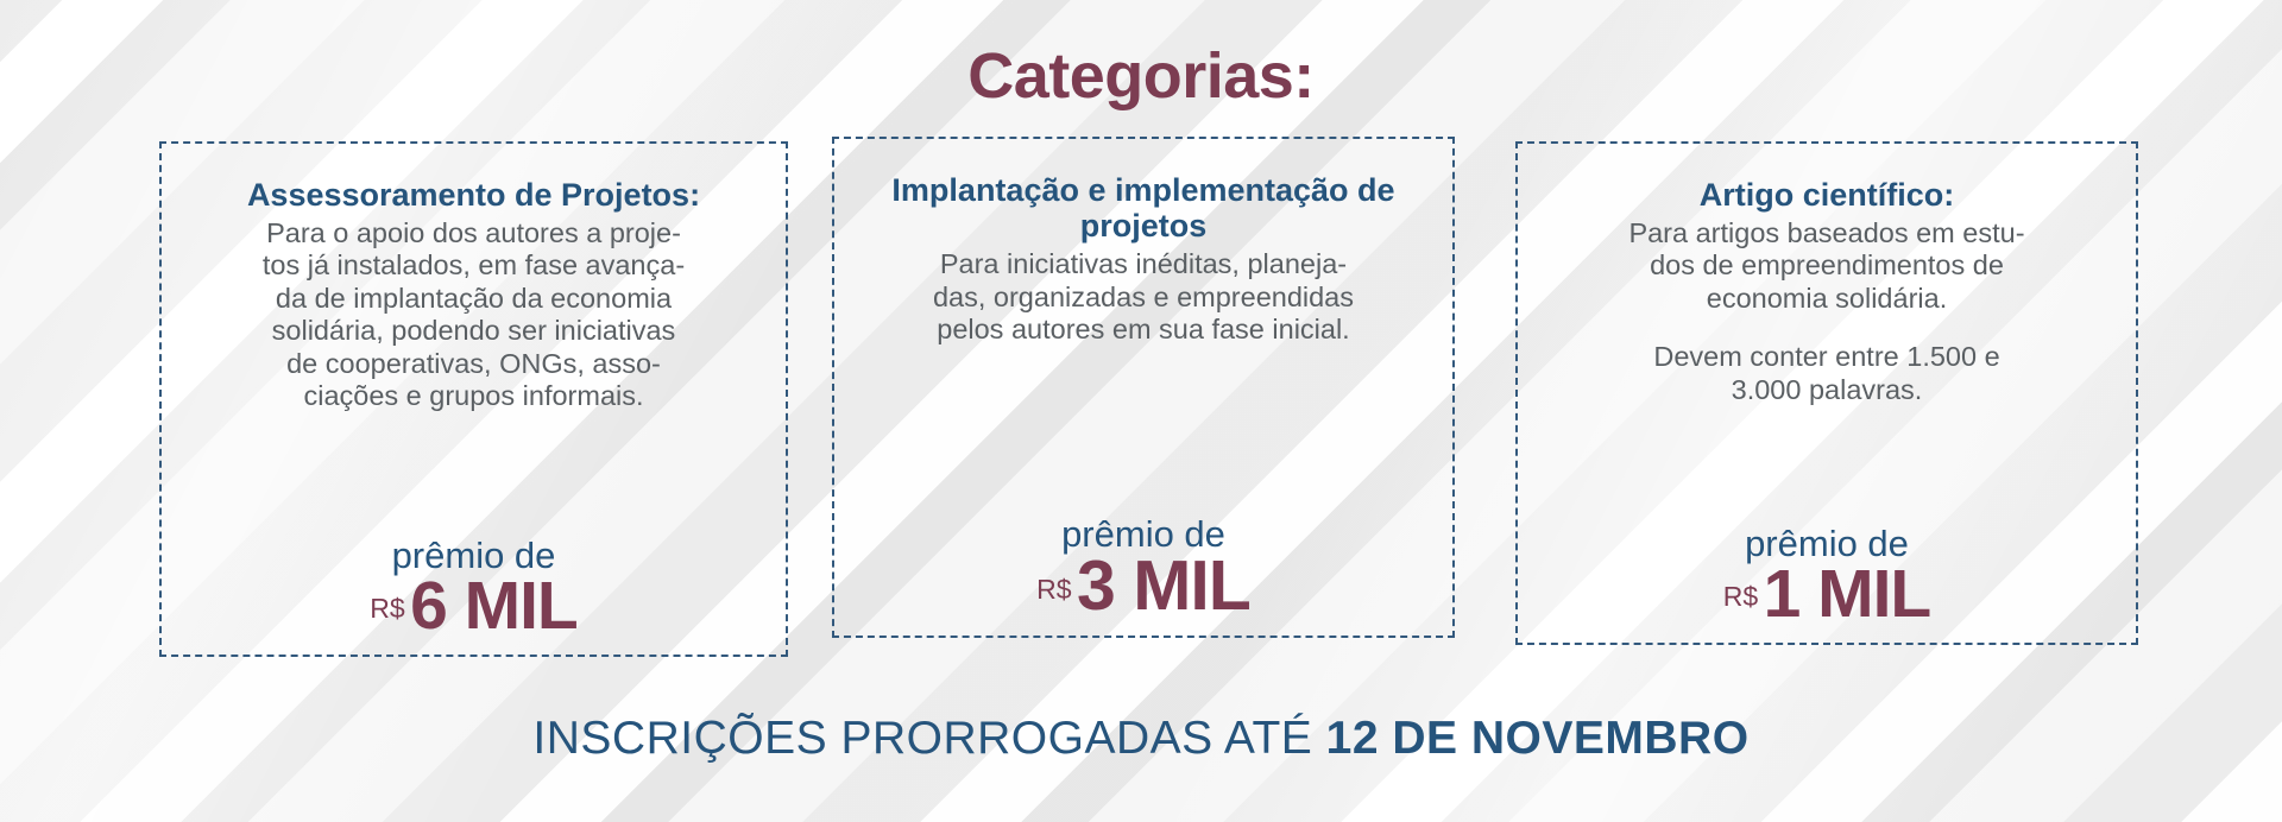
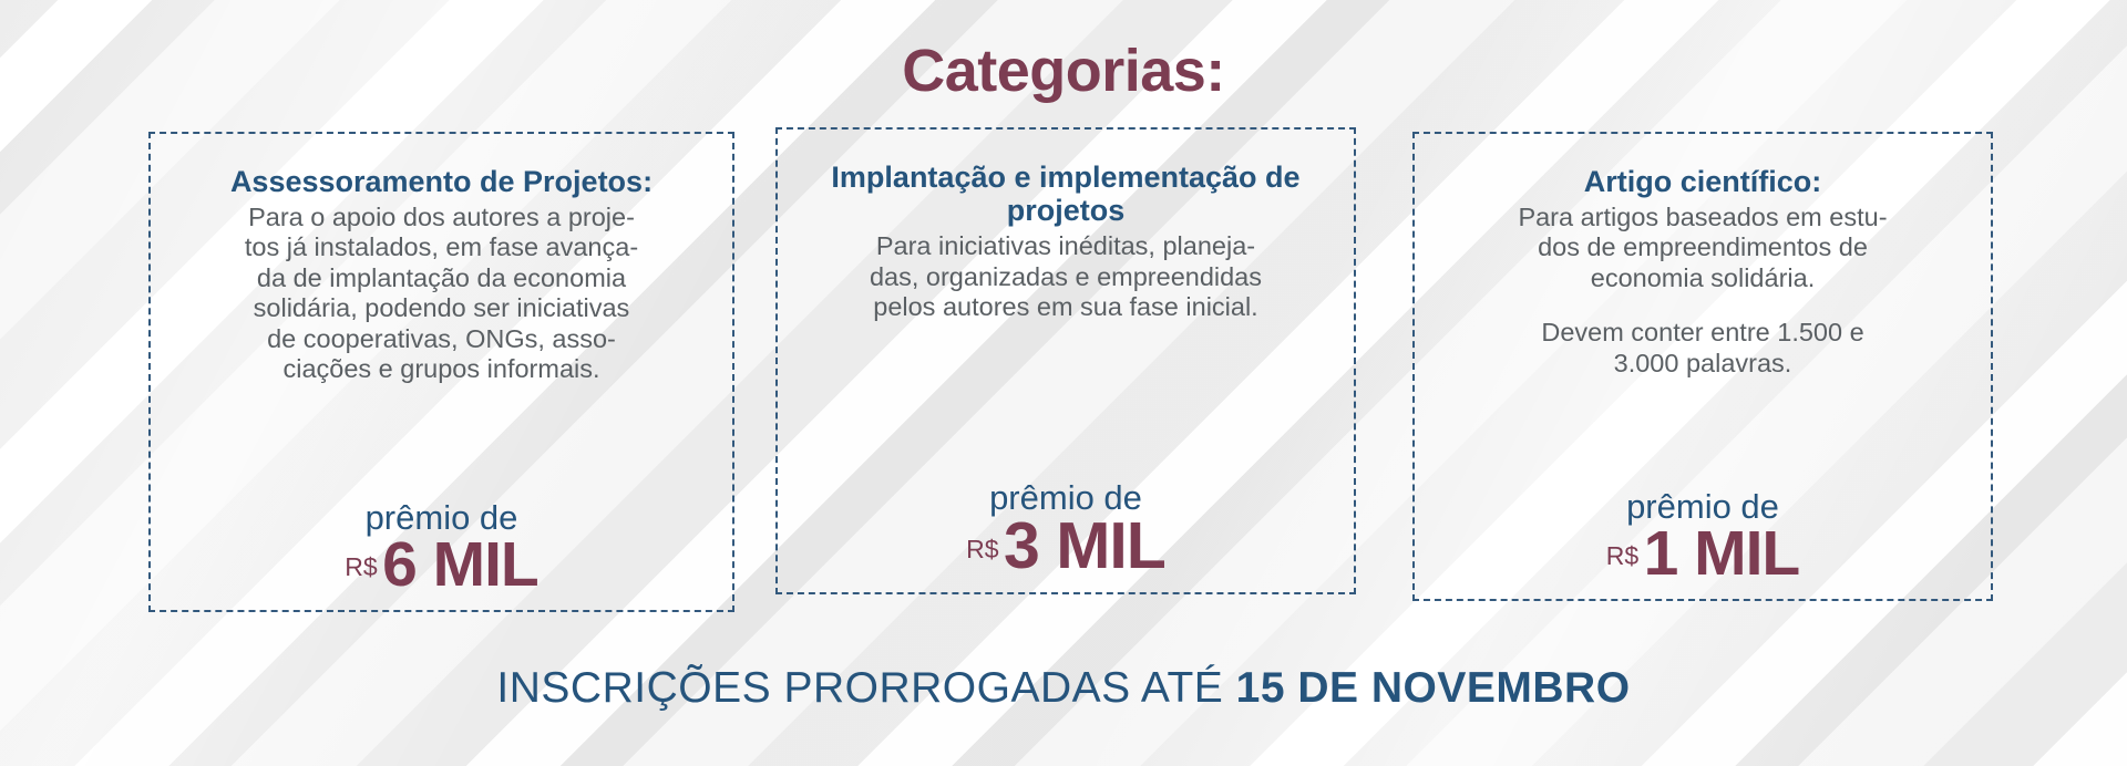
  Categorias:
  Assessoramento de Projetos:
  Para o apoio dos autores a proje-
  tos já instalados, em fase avança-
  da de implantação da economia
  solidária, podendo ser iniciativas
  de cooperativas, ONGs, asso-
  ciações e grupos informais.
  prêmio de
  R$ 6 MIL
  Implantação e implementação de projetos
  Para iniciativas inéditas, planeja-
  das, organizadas e empreendidas
  pelos autores em sua fase inicial.
  prêmio de
  R$ 3 MIL
  Artigo científico:
  Para artigos baseados em estu-
  dos de empreendimentos de
  economia solidária.
  Devem conter entre 1.500 e
  3.000 palavras.
  prêmio de
  R$ 1 MIL
- INSCRIÇÕES PRORROGADAS ATÉ 12 DE NOVEMBRO
+ INSCRIÇÕES PRORROGADAS ATÉ 15 DE NOVEMBRO
